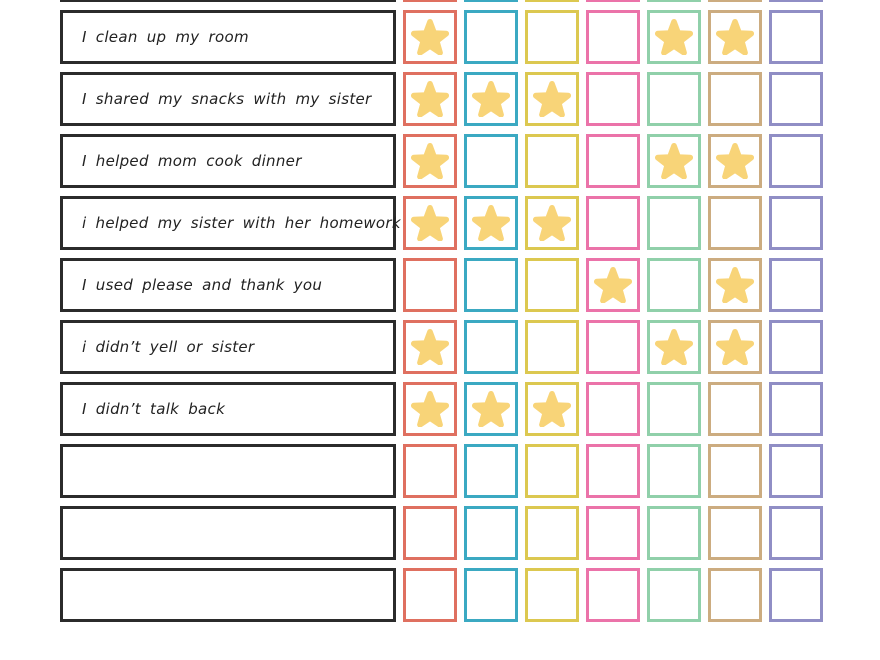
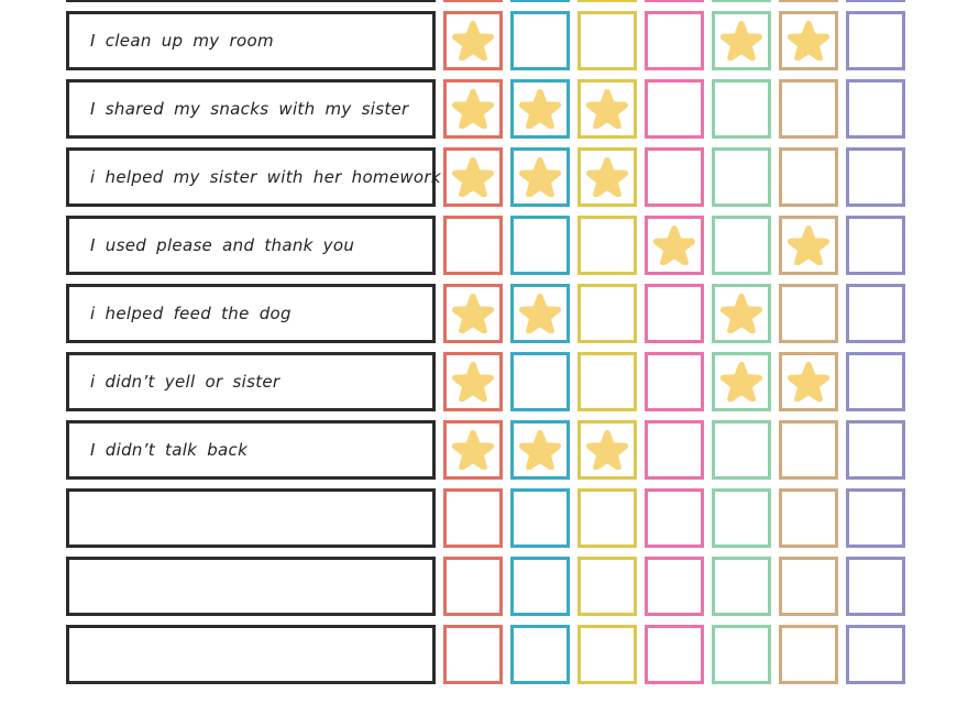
  I clean up my room
  I shared my snacks with my sister
- I helped mom cook dinner
  i helped my sister with her homework
  I used please and thank you
+ i helped feed the dog
  i didn’t yell or sister
  I didn’t talk back
